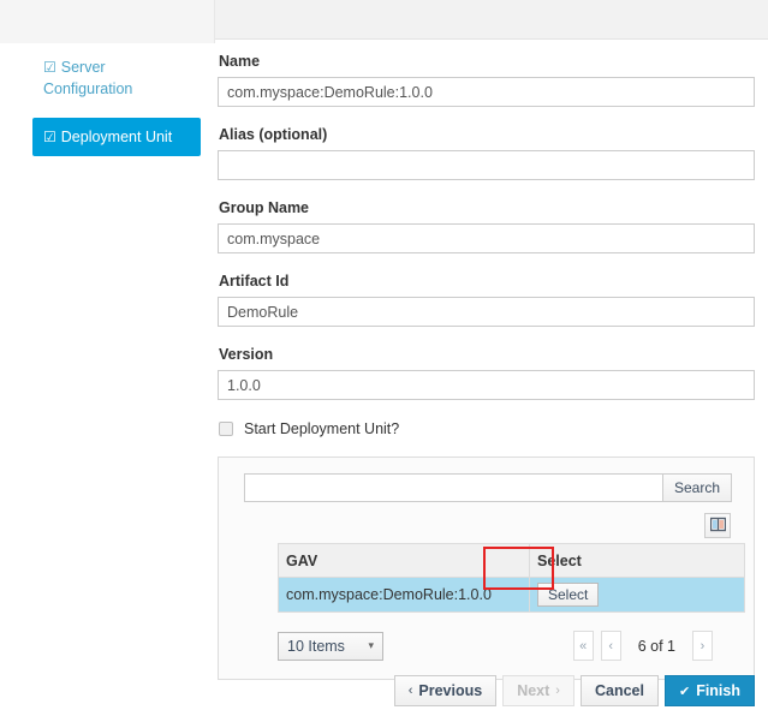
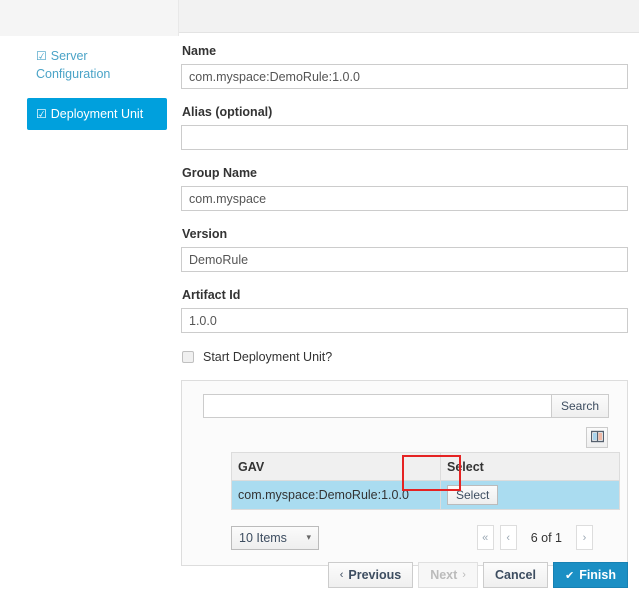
  ☑ Server Configuration
  ☑ Deployment Unit
  Name
  com.myspace:DemoRule:1.0.0
  Alias (optional)
  Group Name
  com.myspace
- Artifact Id
+ Version
  DemoRule
- Version
+ Artifact Id
  1.0.0
  Start Deployment Unit?
  Search
  GAV	Select
  com.myspace:DemoRule:1.0.0	Select
  10 Items
  ▾
  «
  ‹
  6 of 1
  ›
  ‹
  Previous
  Next
  ›
  Cancel
  ✔
  Finish
